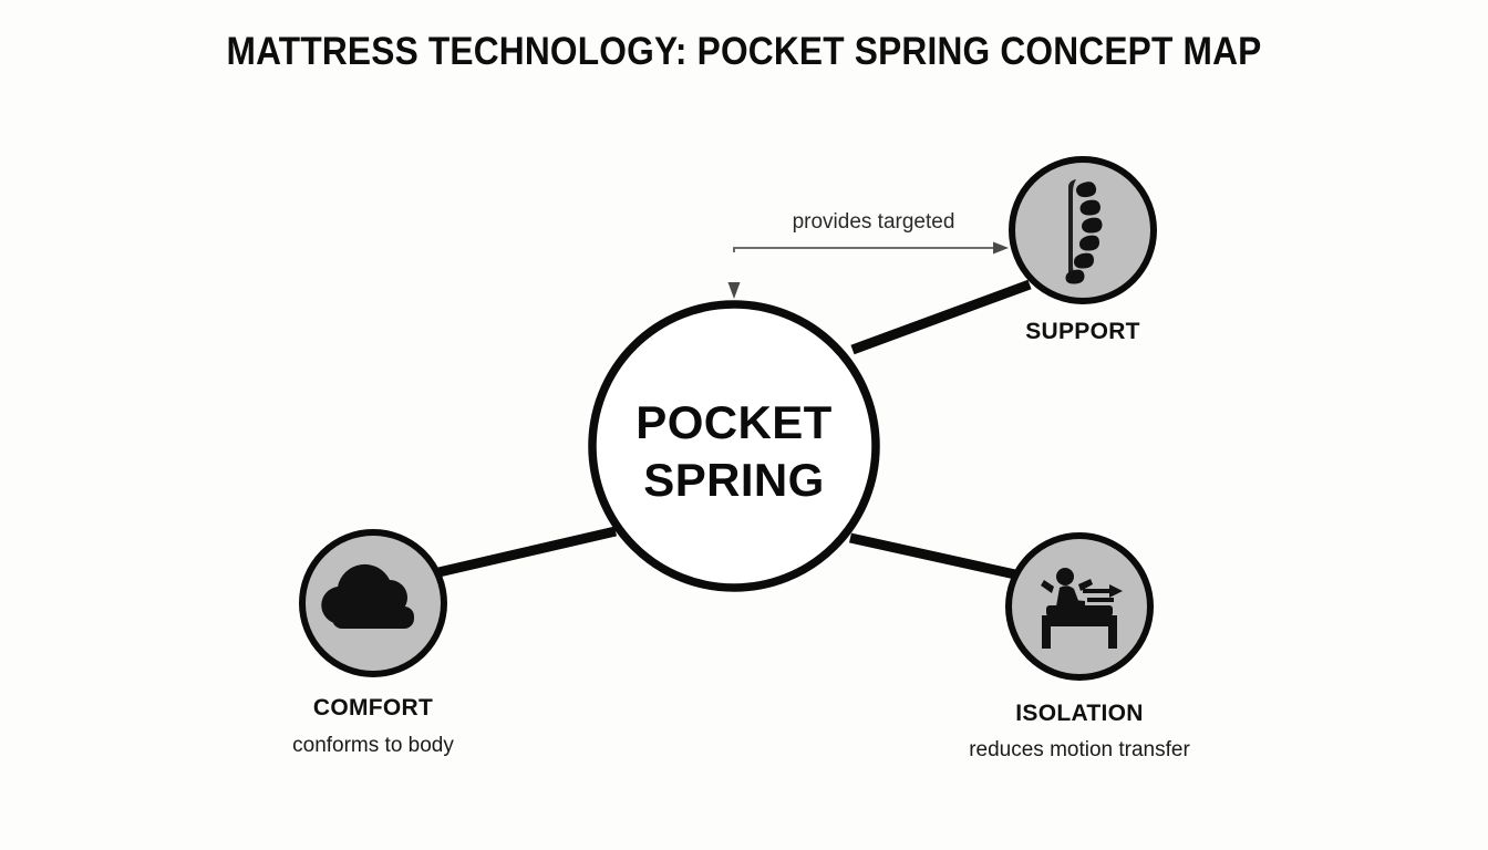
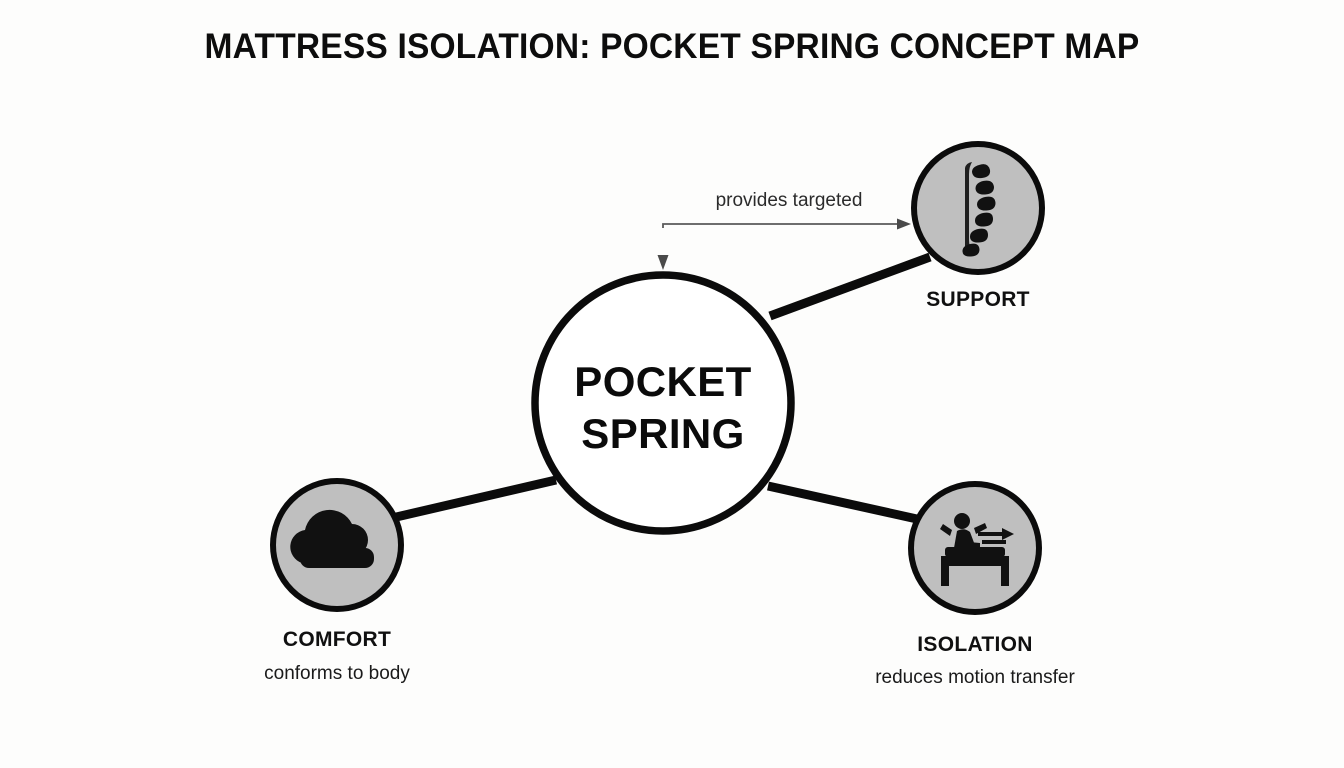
- MATTRESS TECHNOLOGY: POCKET SPRING CONCEPT MAP
+ MATTRESS ISOLATION: POCKET SPRING CONCEPT MAP
  provides targeted
  SUPPORT
  COMFORT
  conforms to body
  ISOLATION
  reduces motion transfer
  POCKET
  SPRING
